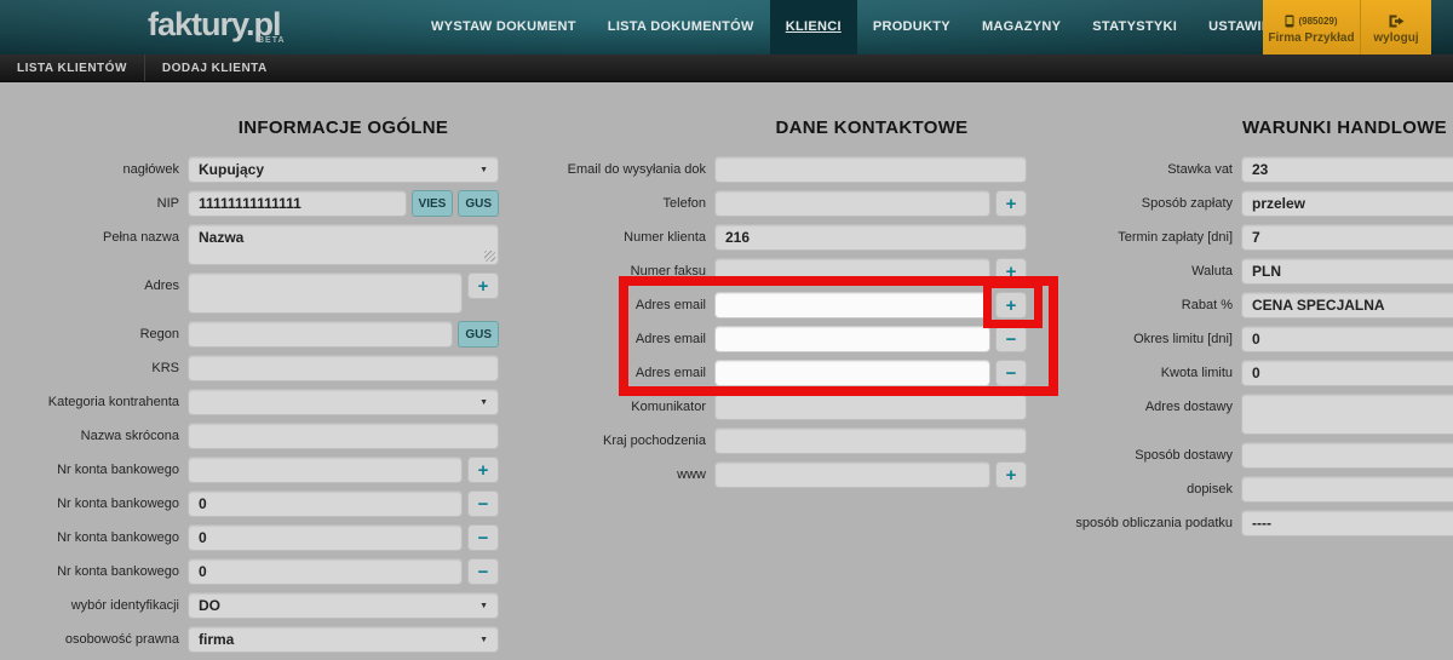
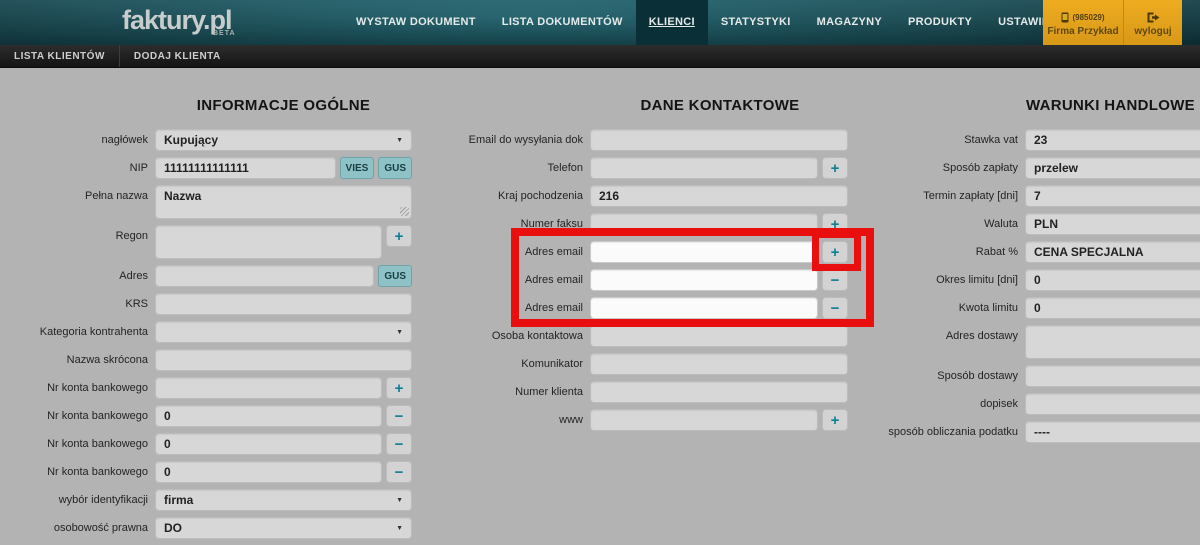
  faktury.pl
  WYSTAW DOKUMENT
  LISTA DOKUMENTÓW
  KLIENCI
- PRODUKTY
+ STATYSTYKI
  MAGAZYNY
- STATYSTYKI
+ PRODUKTY
  (985029)
  Firma Przykład
  wyloguj
  LISTA KLIENTÓW
  DODAJ KLIENTA
  INFORMACJE OGÓLNE
  DANE KONTAKTOWE
  WARUNKI HANDLOWE
  nagłówek
  Kupujący
  NIP
  11111111111111
  VIES
  GUS
  Pełna nazwa
  Nazwa
- Adres
+ Regon
  +
- Regon
+ Adres
  GUS
  KRS
  Kategoria kontrahenta
  Nazwa skrócona
  Nr konta bankowego
  +
  Nr konta bankowego
  0
  −
  Nr konta bankowego
  0
  −
  Nr konta bankowego
  0
  −
  wybór identyfikacji
- DO
+ firma
  osobowość prawna
- firma
+ DO
  Email do wysyłania dok
  Telefon
  +
- Numer klienta
+ Kraj pochodzenia
  216
  Numer faksu
  +
  Adres email
  +
  Adres email
  −
  Adres email
  −
+ Osoba kontaktowa
  Komunikator
- Kraj pochodzenia
+ Numer klienta
  www
  +
  Stawka vat
  23
  Sposób zapłaty
  przelew
  Termin zapłaty [dni]
  7
  Waluta
  PLN
  Rabat %
  CENA SPECJALNA
  Okres limitu [dni]
  0
  Kwota limitu
  0
  Adres dostawy
  Sposób dostawy
  dopisek
  sposób obliczania podatku
  ----
